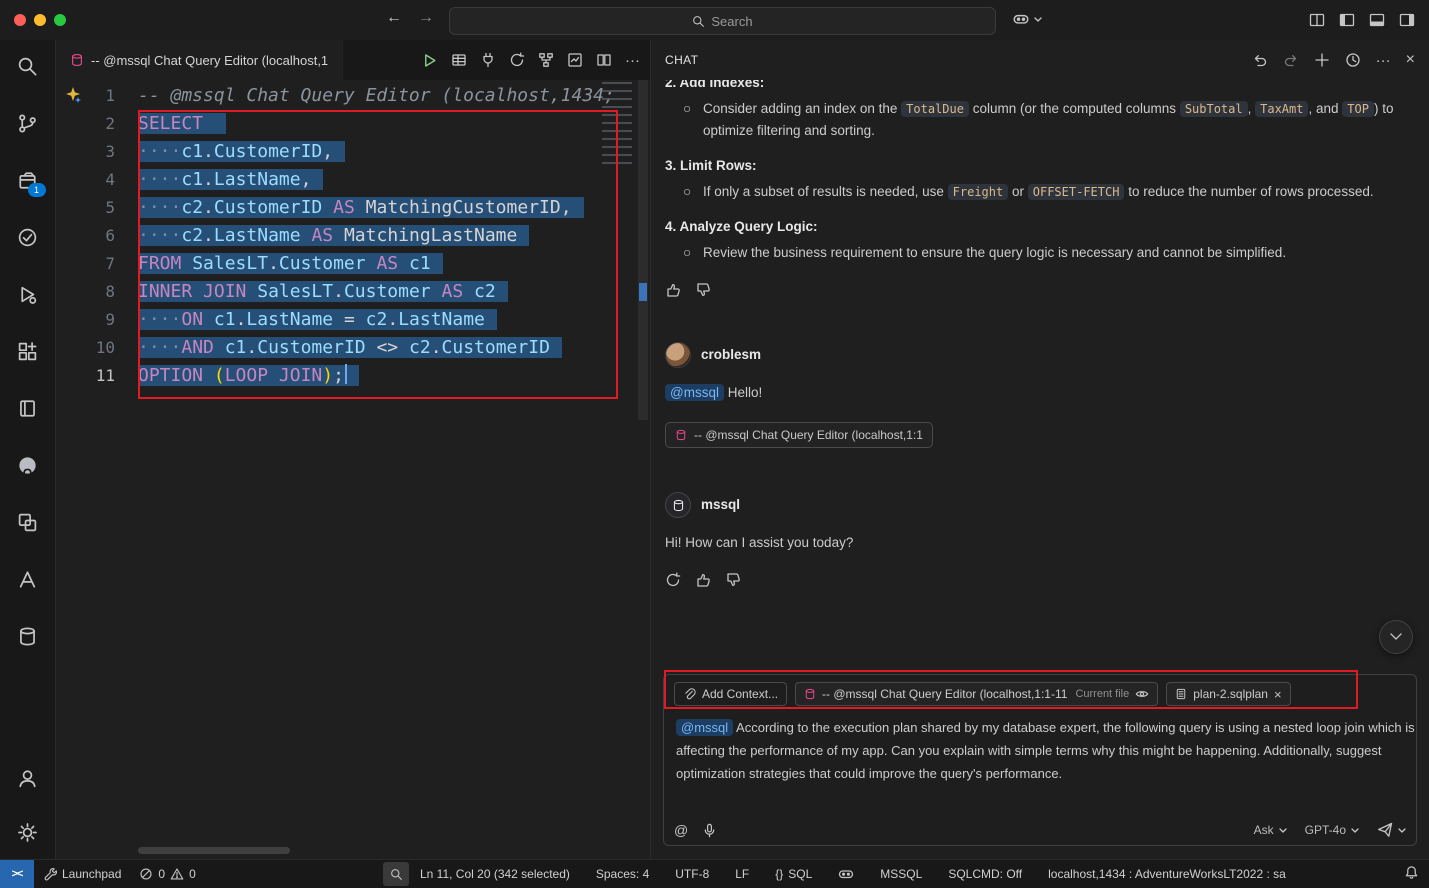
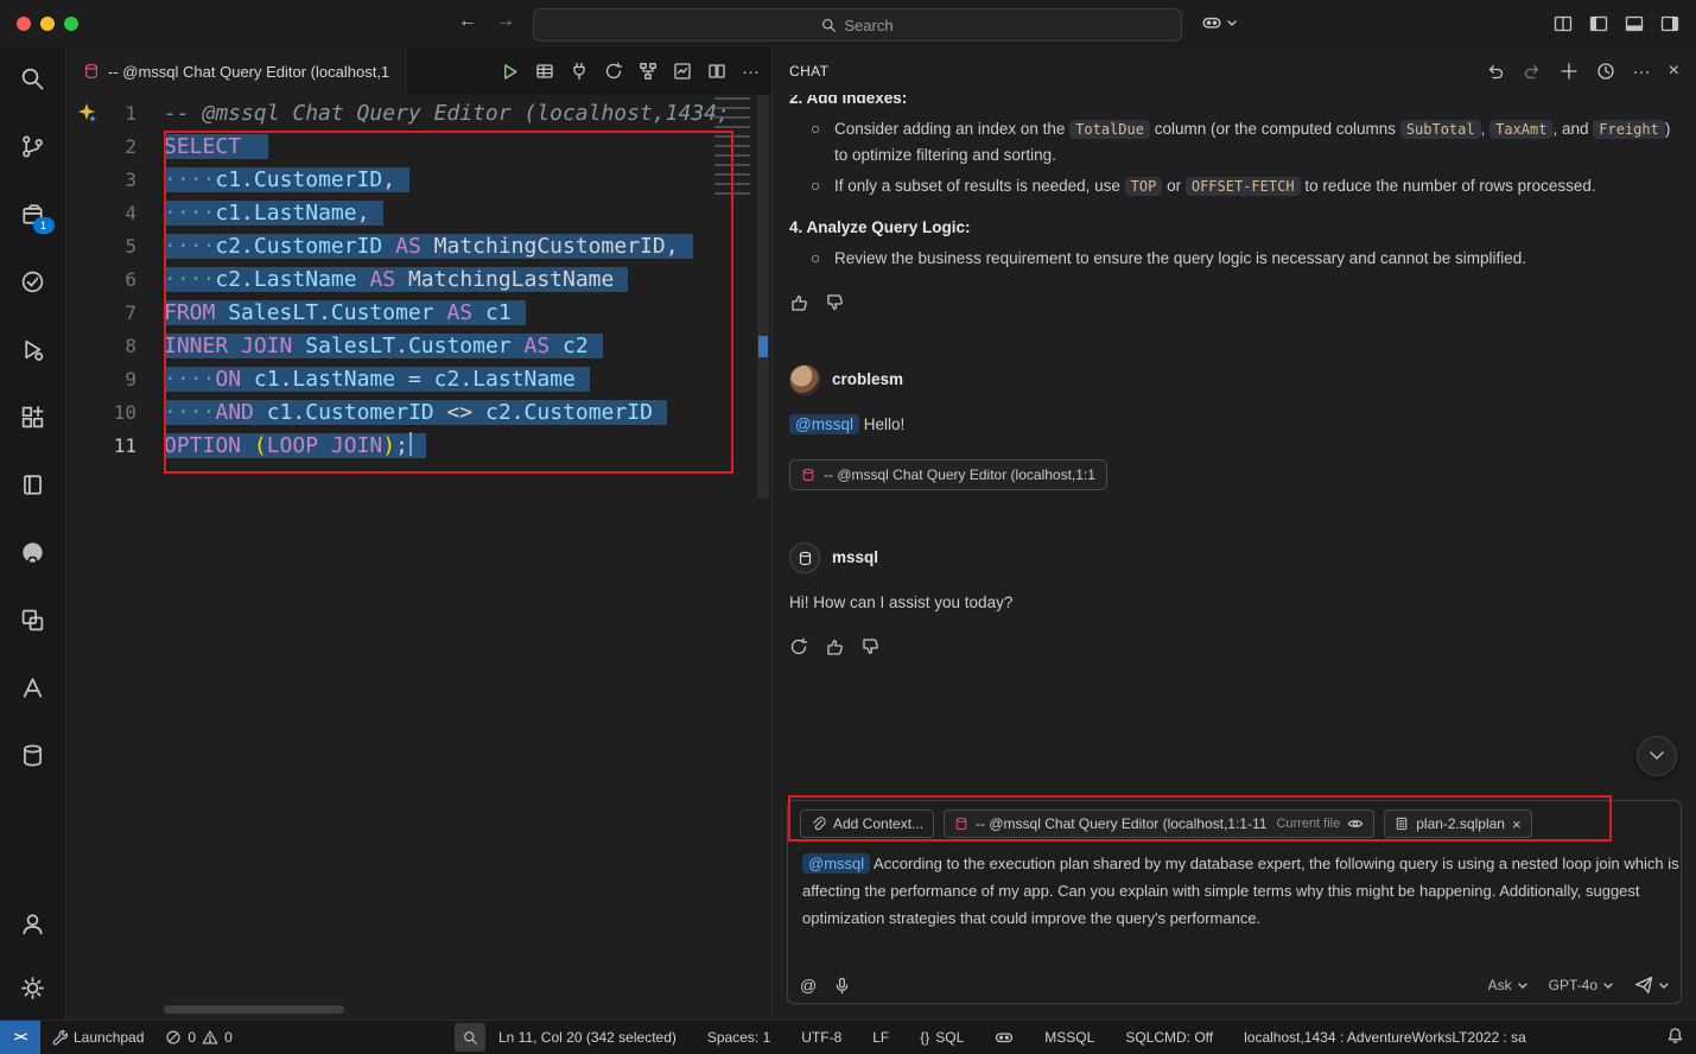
  ←
  →
  Search
  1
  -- @mssql Chat Query Editor (localhost,1
  ···
  1
  -- @mssql Chat Query Editor (localhost,1434;
  2
  SELECT
  3
  ····c1.CustomerID,
  4
  ····c1.LastName,
  5
  ····c2.CustomerID AS MatchingCustomerID,
  6
  ····c2.LastName AS MatchingLastName
  7
  FROM SalesLT.Customer AS c1
  8
  INNER JOIN SalesLT.Customer AS c2
  9
  ····ON c1.LastName = c2.LastName
  10
  ····AND c1.CustomerID <> c2.CustomerID
  11
  OPTION (LOOP JOIN);
  CHAT
  ···
  ×
  2. Add Indexes:
  ○
- Consider adding an index on the TotalDue column (or the computed columns SubTotal , TaxAmt , and TOP ) to optimize filtering and sorting.
+ Consider adding an index on the TotalDue column (or the computed columns SubTotal , TaxAmt , and Freight ) to optimize filtering and sorting.
- 3. Limit Rows:
  ○
- If only a subset of results is needed, use Freight or OFFSET-FETCH to reduce the number of rows processed.
+ If only a subset of results is needed, use TOP or OFFSET-FETCH to reduce the number of rows processed.
  4. Analyze Query Logic:
  ○
  Review the business requirement to ensure the query logic is necessary and cannot be simplified.
  croblesm
  @mssql Hello!
  -- @mssql Chat Query Editor (localhost,1:1
  mssql
  Hi! How can I assist you today?
  Add Context...
  -- @mssql Chat Query Editor (localhost,1:1-11
  Current file
  plan-2.sqlplan
  ×
  @mssql According to the execution plan shared by my database expert, the following query is using a nested loop join which is affecting the performance of my app. Can you explain with simple terms why this might be happening. Additionally, suggest optimization strategies that could improve the query's performance.
  @
  Ask
  GPT-4o
  ><
  Launchpad
  0
  0
  Ln 11, Col 20 (342 selected)
- Spaces: 4
+ Spaces: 1
  UTF-8
  LF
  {}
  SQL
  MSSQL
  SQLCMD: Off
  localhost,1434 : AdventureWorksLT2022 : sa
